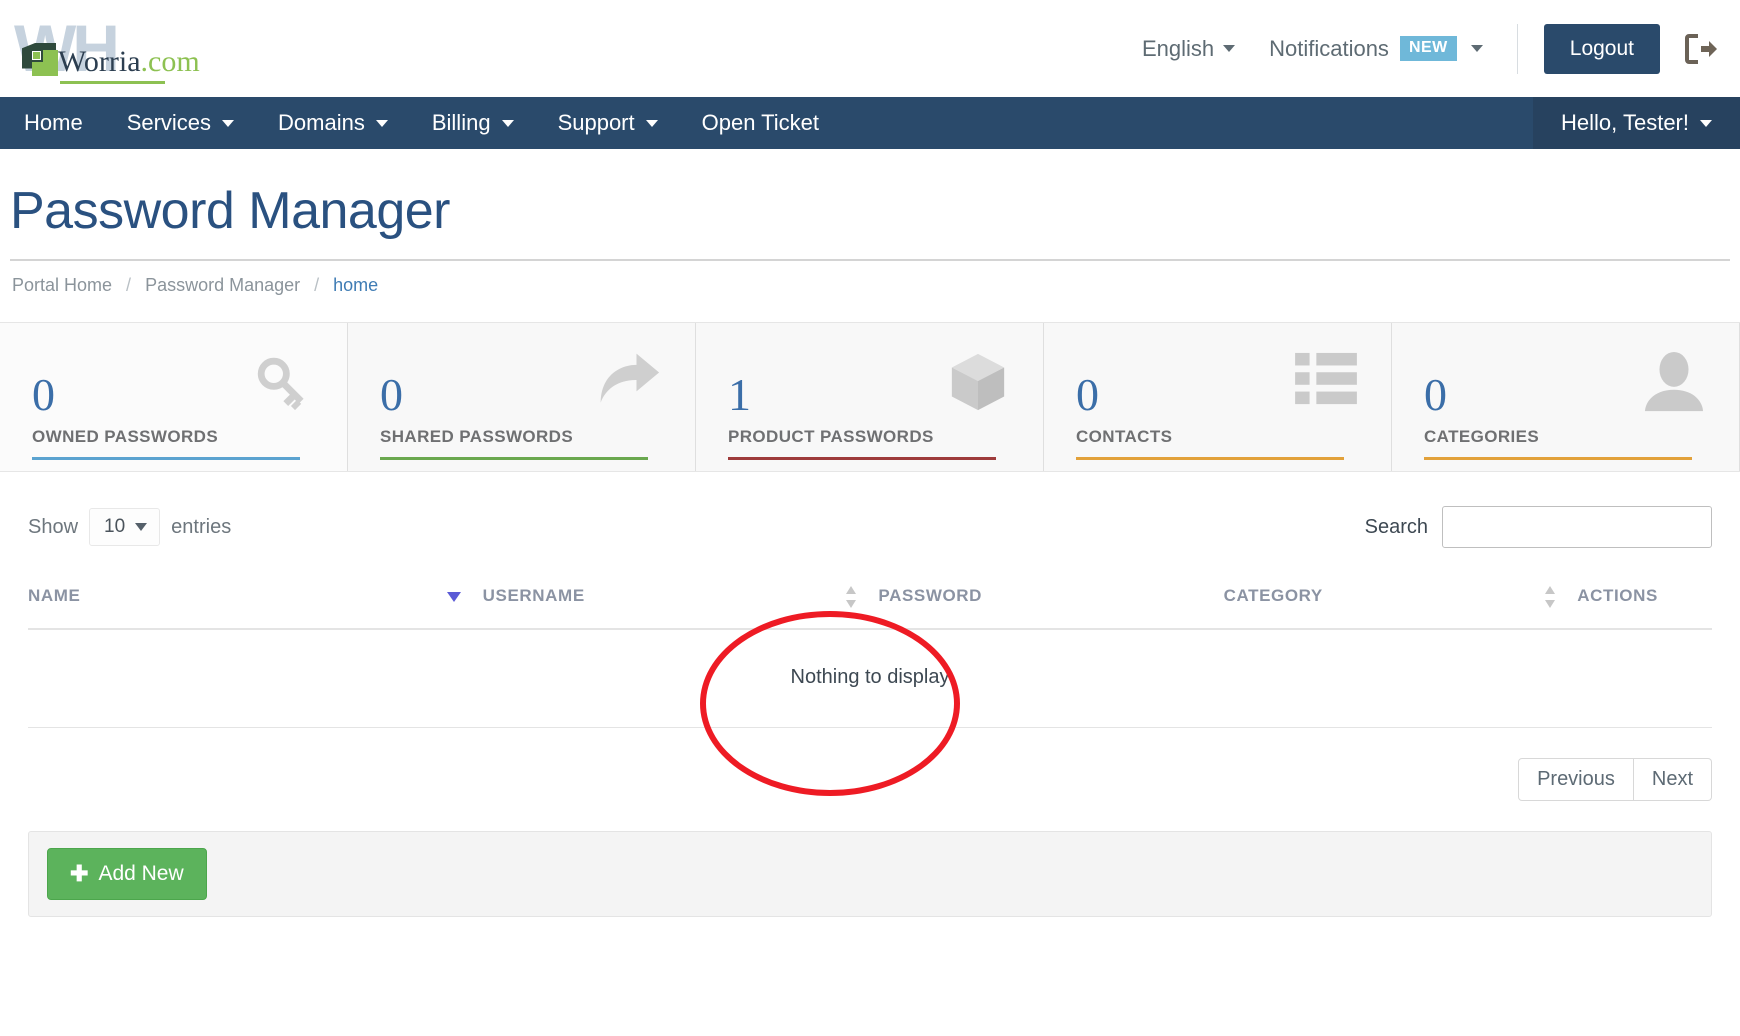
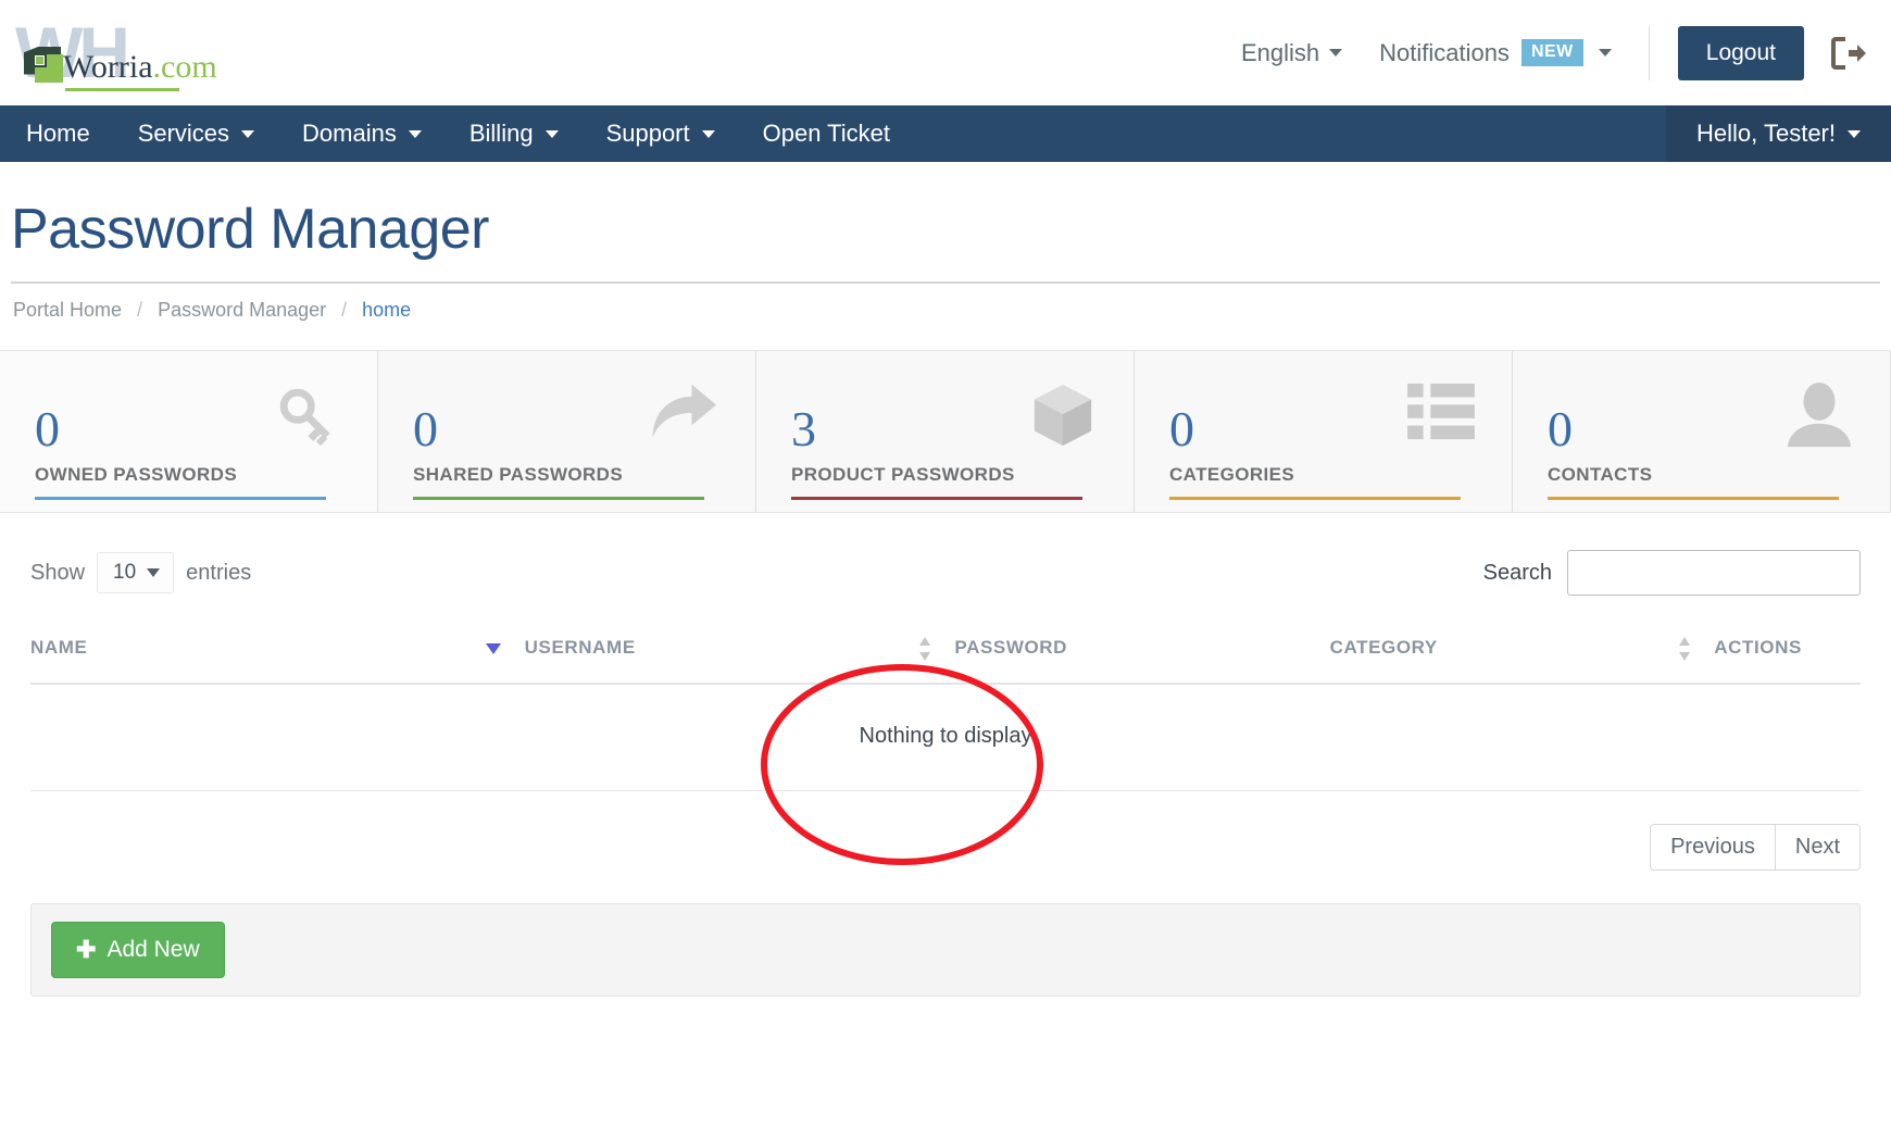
  Worria.com
  English
  Notifications
  NEW
  Logout
  Home
  Services
  Domains
  Billing
  Support
  Open Ticket
  Hello, Tester!
  Password Manager
  Portal Home
  /
  Password Manager
  /
  home
  0
  OWNED PASSWORDS
  0
  SHARED PASSWORDS
- 1
+ 3
  PRODUCT PASSWORDS
  0
- CONTACTS
+ CATEGORIES
  0
- CATEGORIES
+ CONTACTS
  Show
  10
  entries
  Search
  NAME	USERNAME	PASSWORD	CATEGORY	ACTIONS
  Nothing to display
  Previous
  Next
  ✚
  Add New
